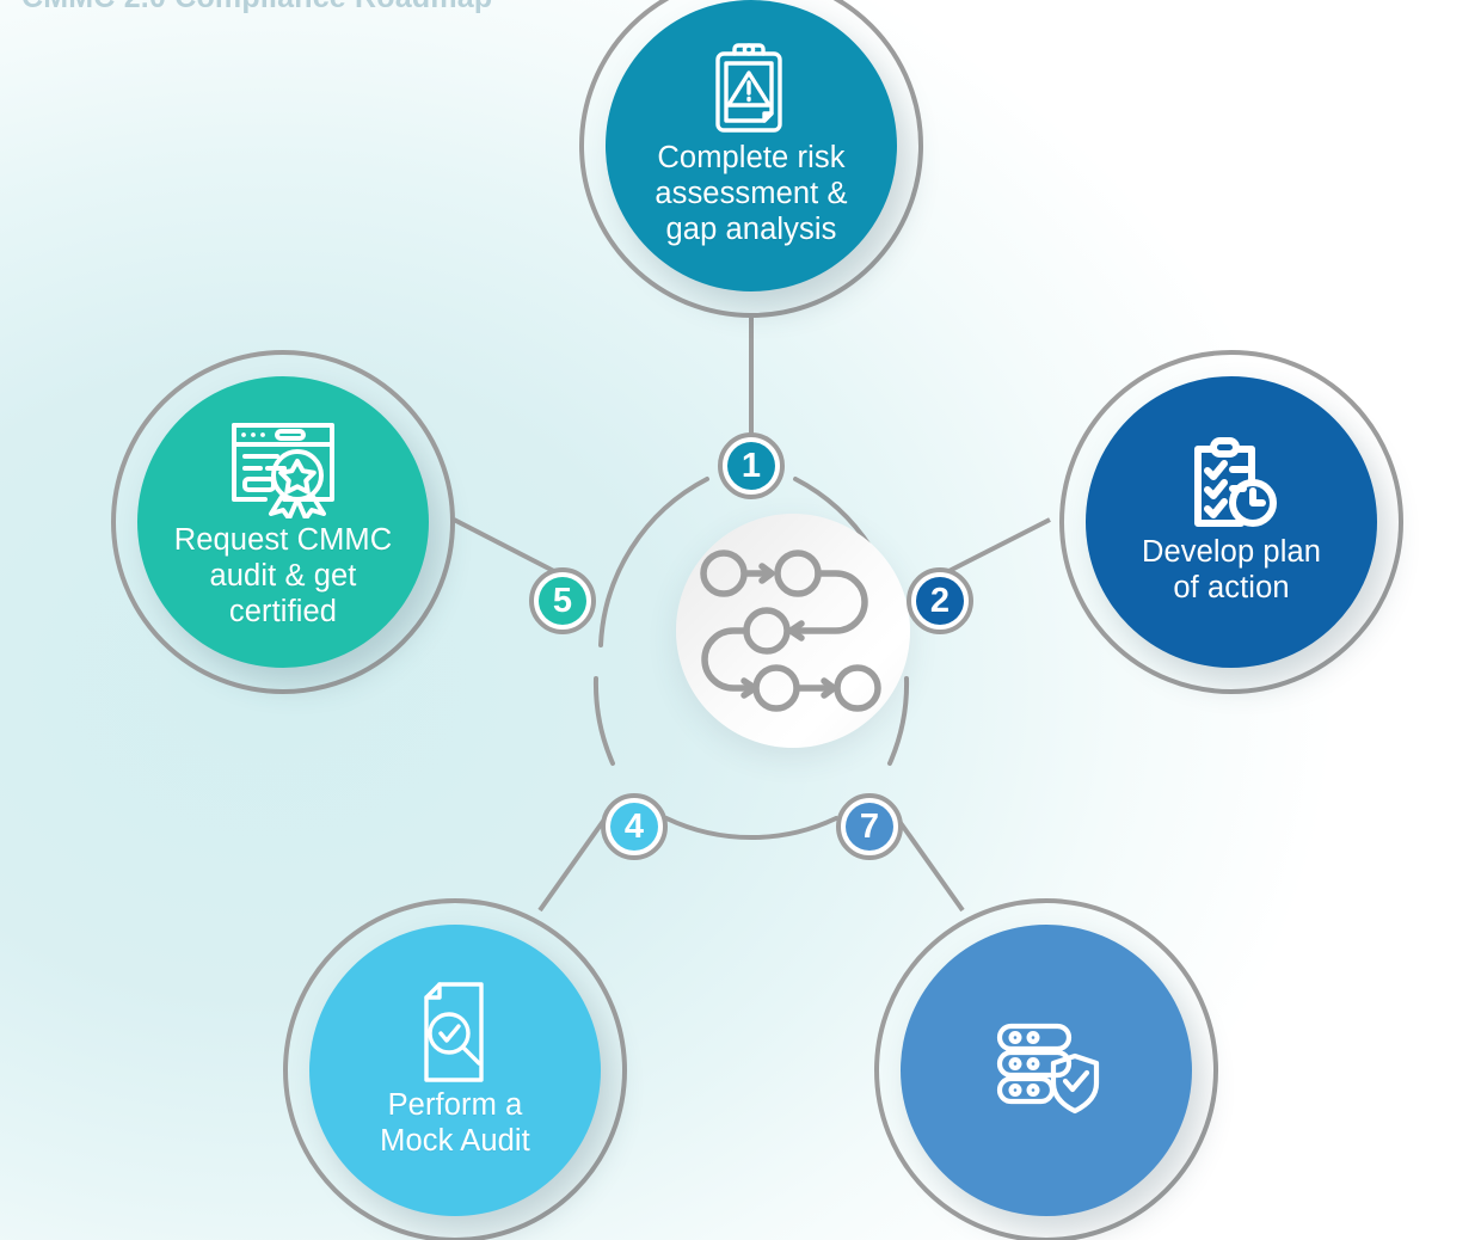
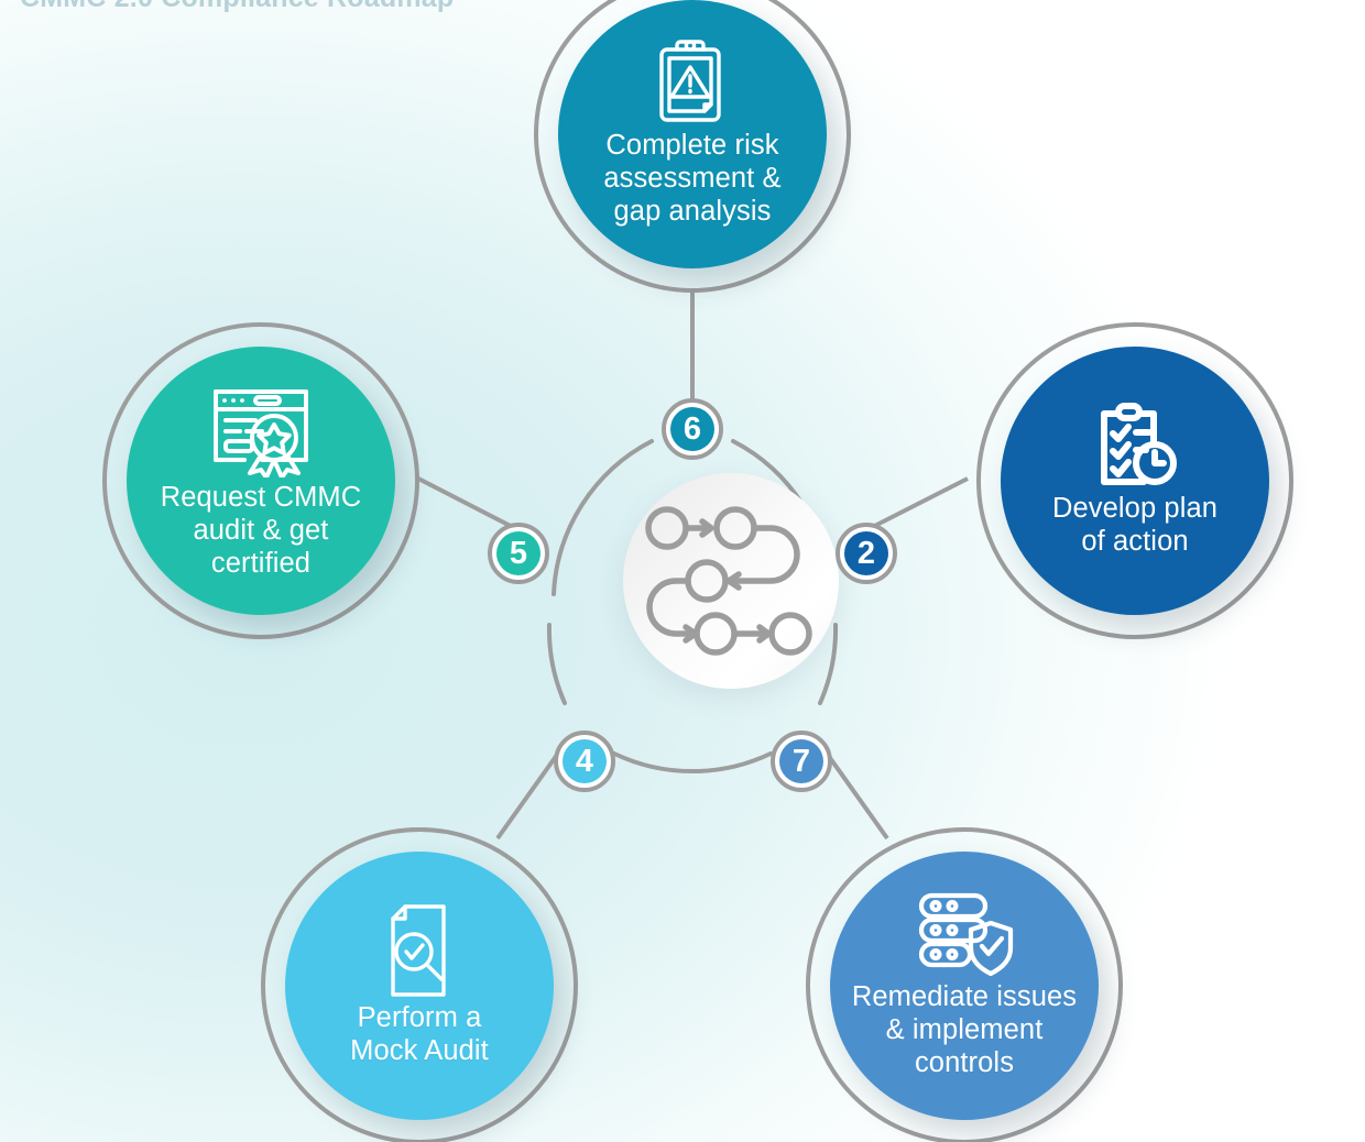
  Complete risk
  assessment &
  gap analysis
  Develop plan
  of action
+ Remediate issues
+ & implement
+ controls
  Perform a
  Mock Audit
  Request CMMC
  audit & get
  certified
- 1
+ 6
  2
  7
  4
  5
